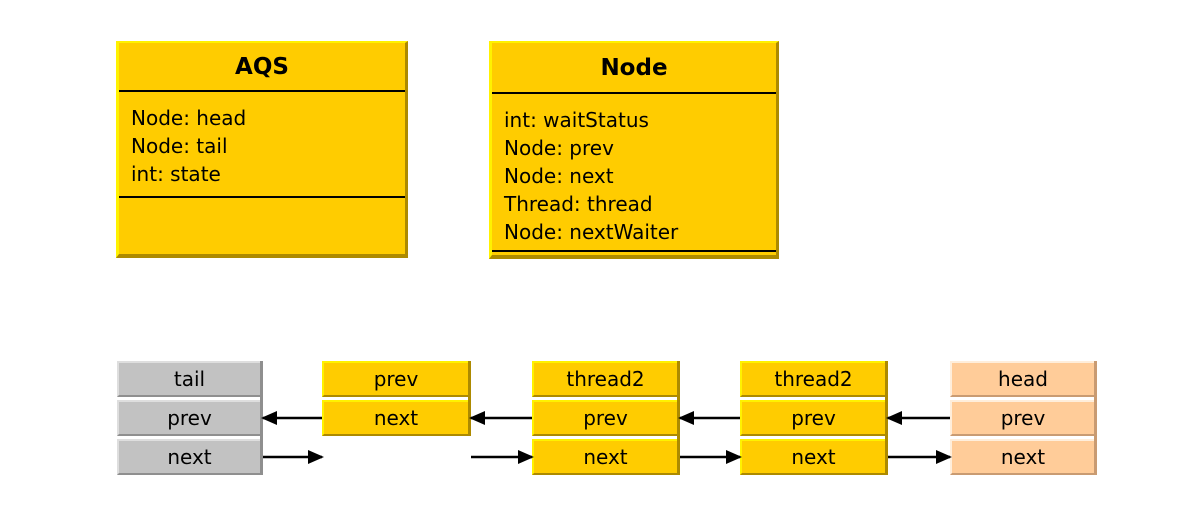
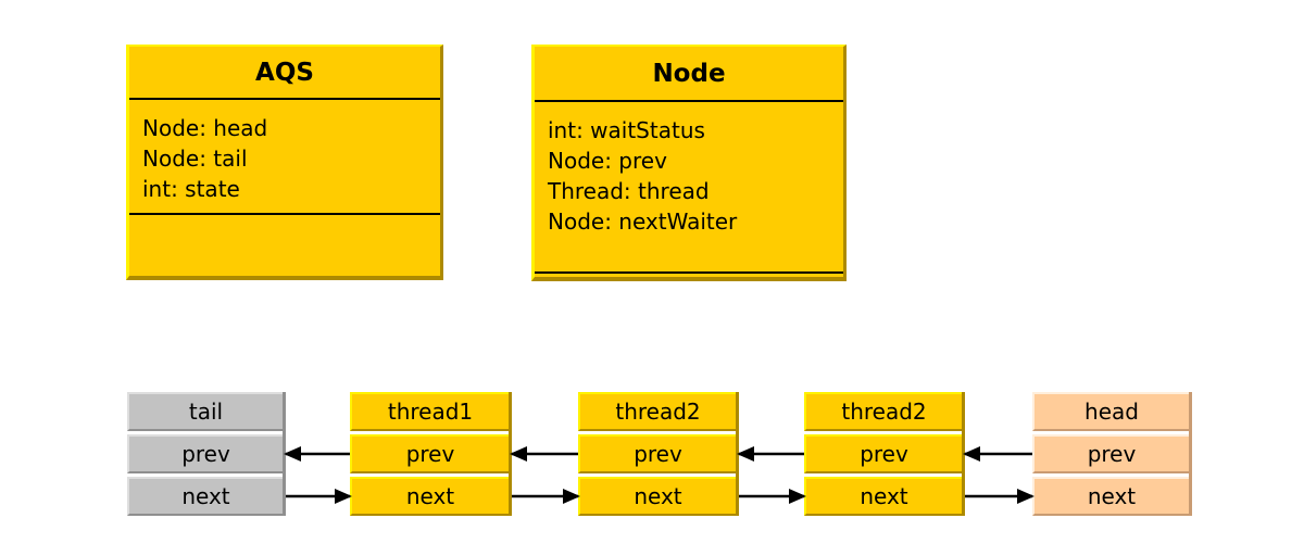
  AQS
  Node: head
  Node: tail
  int: state
  Node
  int: waitStatus
  Node: prev
- Node: next
  Thread: thread
  Node: nextWaiter
  tail
  prev
  next
+ thread1
  prev
  next
  thread2
  prev
  next
  thread2
  prev
  next
  head
  prev
  next
